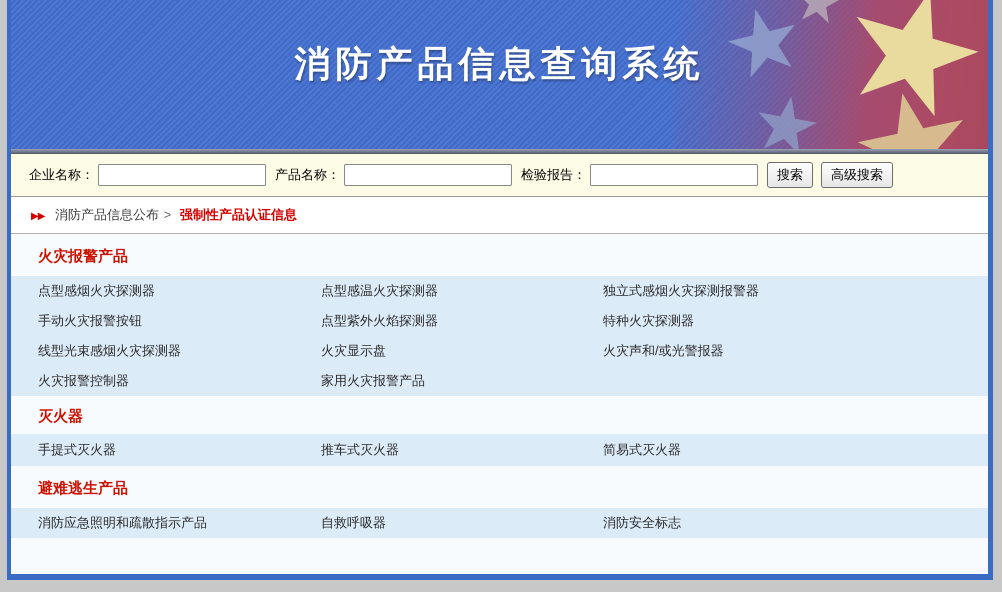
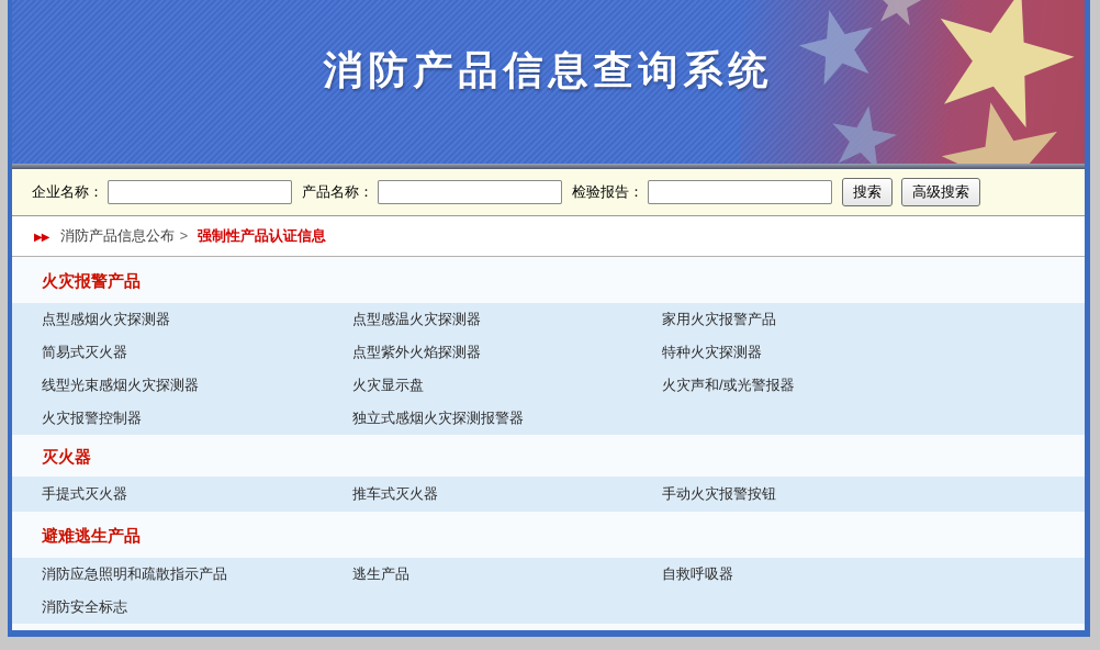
  消防产品信息查询系统
  企业名称：
  产品名称：
  检验报告：
  搜索
  高级搜索
  ▶▶ 消防产品信息公布 > 强制性产品认证信息
  火灾报警产品
  点型感烟火灾探测器
  点型感温火灾探测器
- 独立式感烟火灾探测报警器
+ 家用火灾报警产品
- 手动火灾报警按钮
+ 简易式灭火器
  点型紫外火焰探测器
  特种火灾探测器
  线型光束感烟火灾探测器
  火灾显示盘
  火灾声和/或光警报器
  火灾报警控制器
- 家用火灾报警产品
+ 独立式感烟火灾探测报警器
  灭火器
  手提式灭火器
  推车式灭火器
- 简易式灭火器
+ 手动火灾报警按钮
  避难逃生产品
  消防应急照明和疏散指示产品
+ 逃生产品
  自救呼吸器
  消防安全标志
